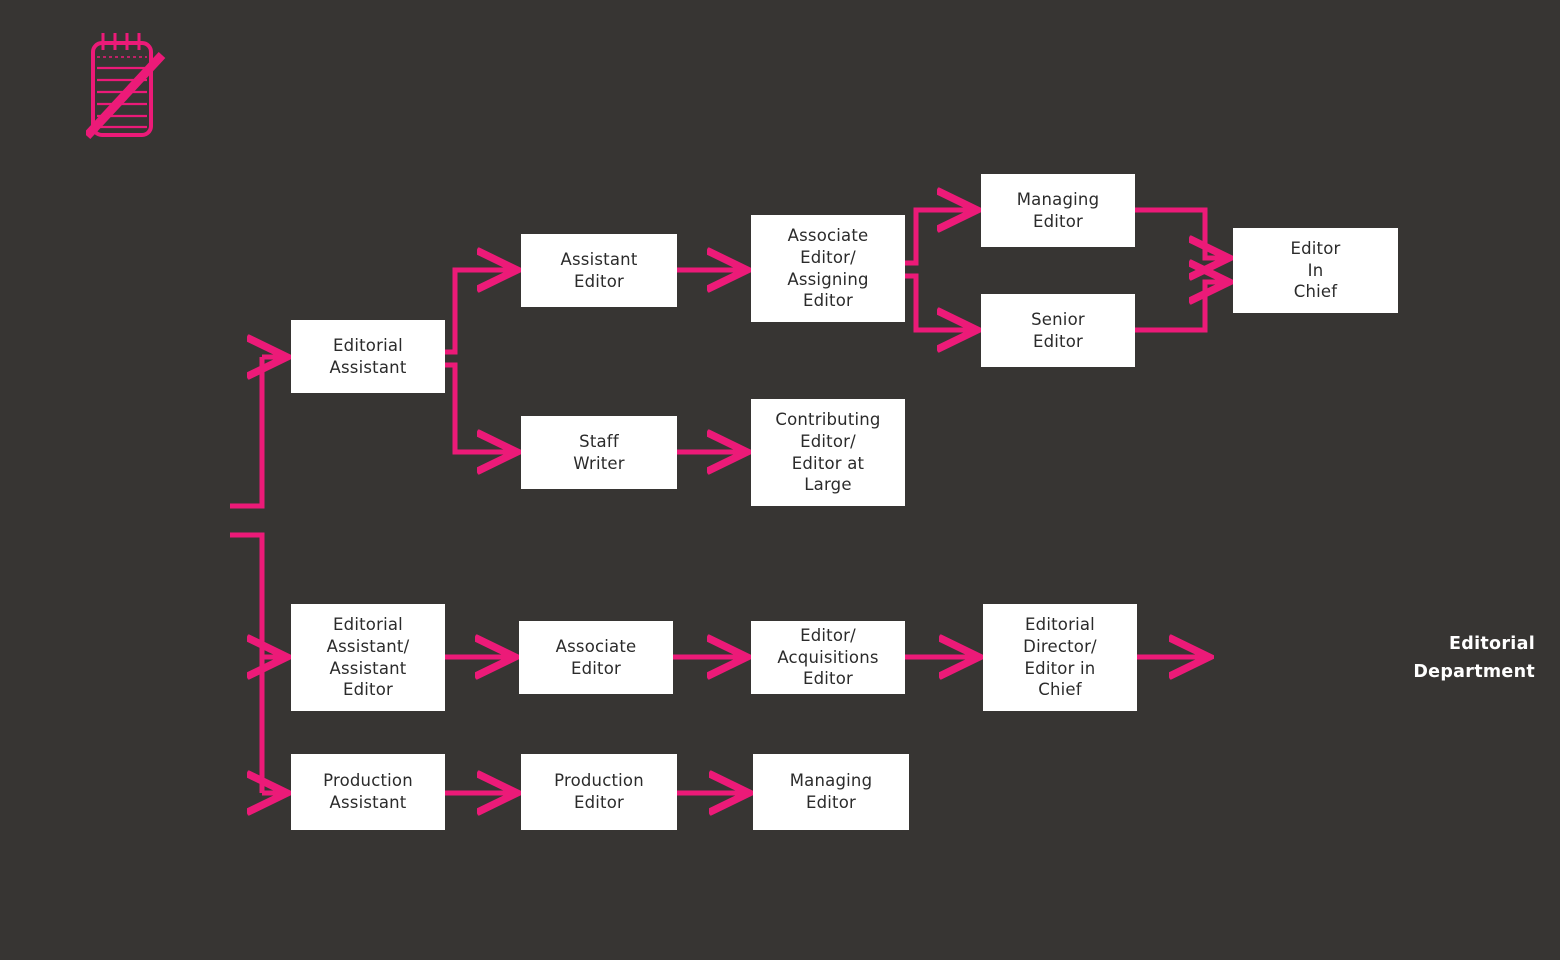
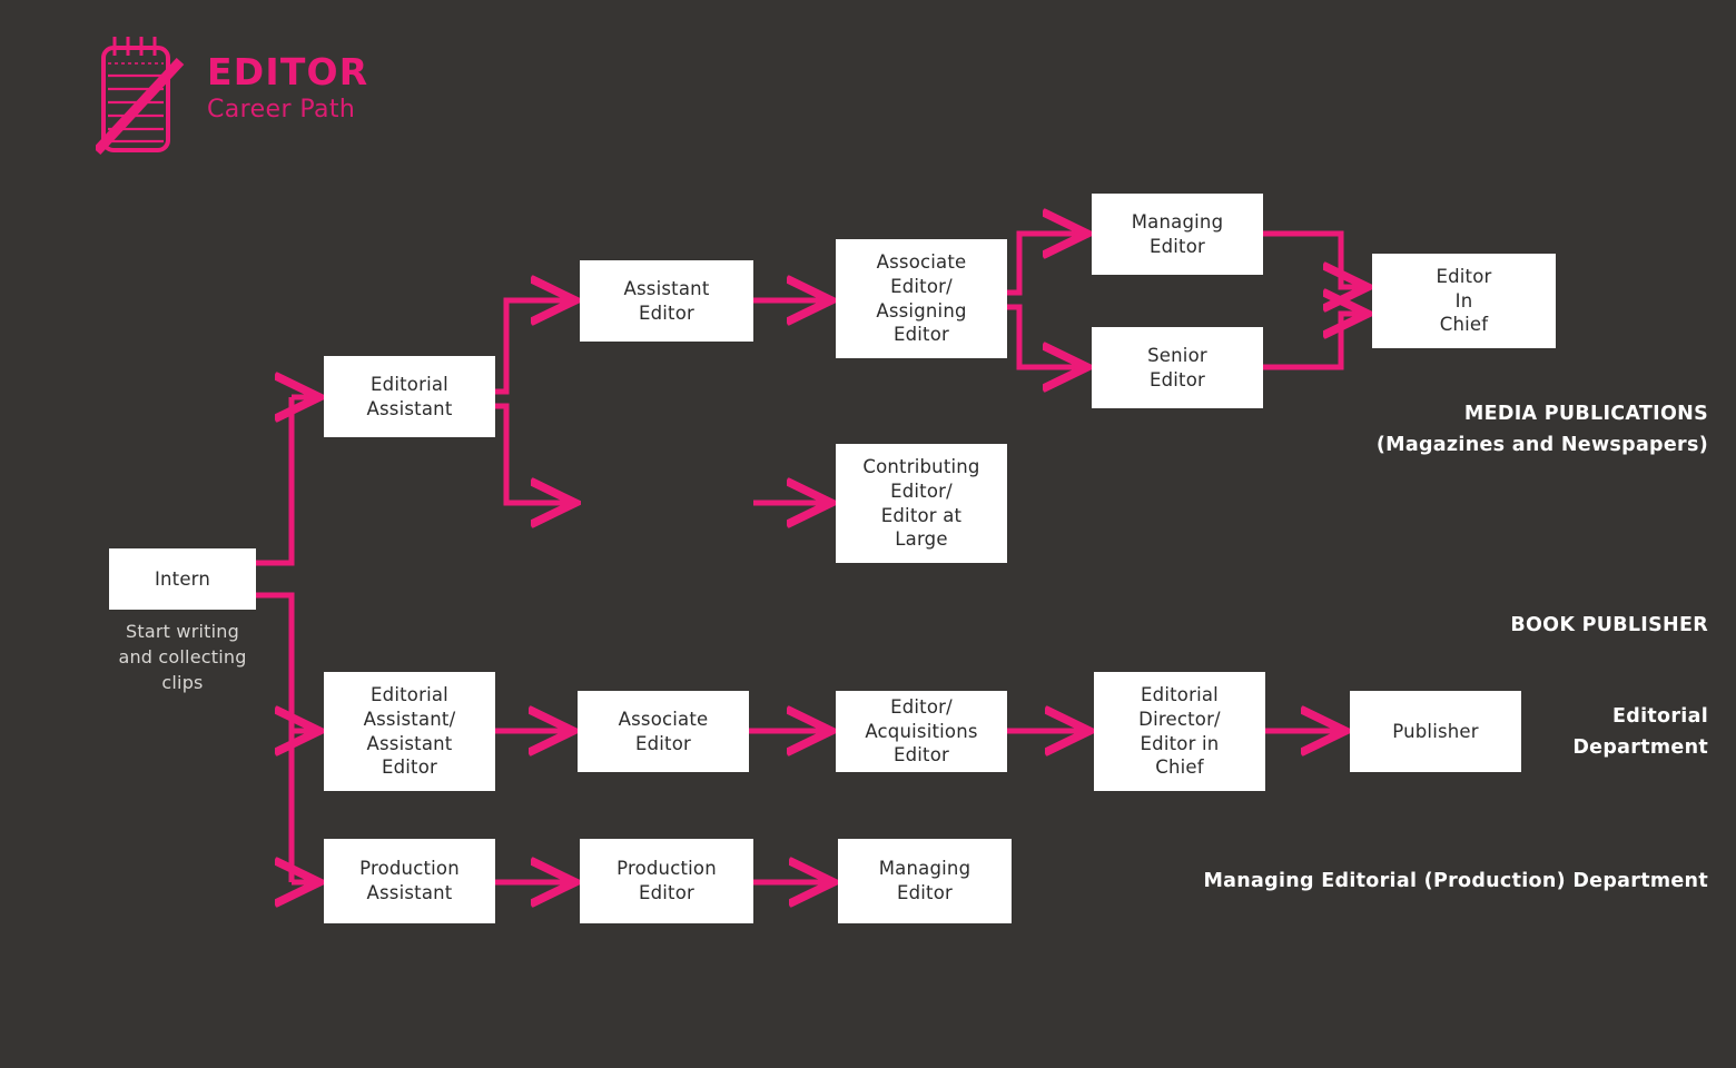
+ EDITOR
+ Career Path
+ Intern
  Editorial
  Assistant
  Assistant
  Editor
  Associate
  Editor/
  Assigning
  Editor
  Managing
  Editor
  Senior
  Editor
  Editor
  In
  Chief
- Staff
- Writer
  Contributing
  Editor/
  Editor at
  Large
  Editorial
  Assistant/
  Assistant
  Editor
  Associate
  Editor
  Editor/
  Acquisitions
  Editor
  Editorial
  Director/
  Editor in
  Chief
+ Publisher
  Production
  Assistant
  Production
  Editor
  Managing
  Editor
+ Start writing
+ and collecting
+ clips
+ MEDIA PUBLICATIONS
+ (Magazines and Newspapers)
+ BOOK PUBLISHER
  Editorial
  Department
+ Managing Editorial (Production) Department
